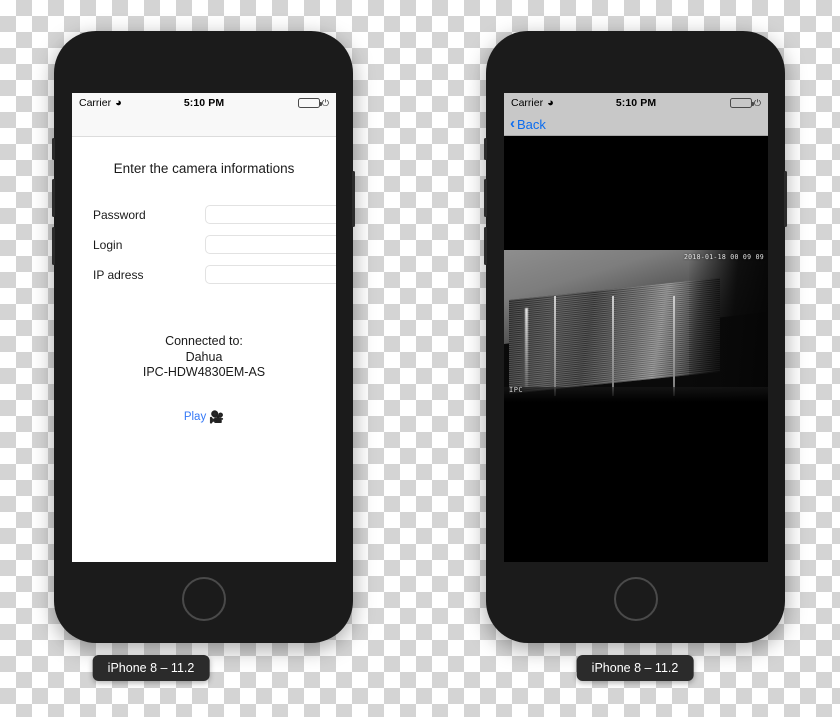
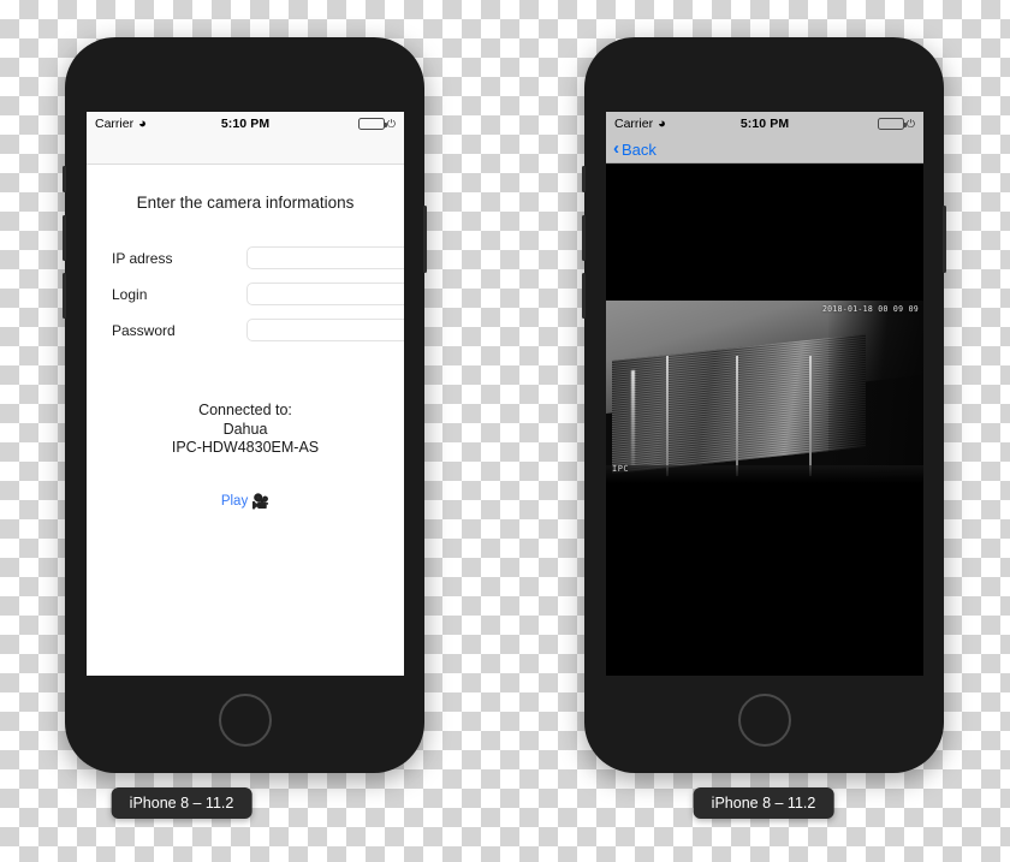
  Carrier
  ◕
  5:10 PM
  ⏻
  Enter the camera informations
- Password
+ IP adress
  Login
- IP adress
+ Password
  Connected to:
  Dahua
  IPC-HDW4830EM-AS
  Play
  🎥
  iPhone 8 – 11.2
  Carrier
  ◕
  5:10 PM
  ⏻
  ‹
  Back
  2018-01-18 00 09 09
  IPC
  iPhone 8 – 11.2
